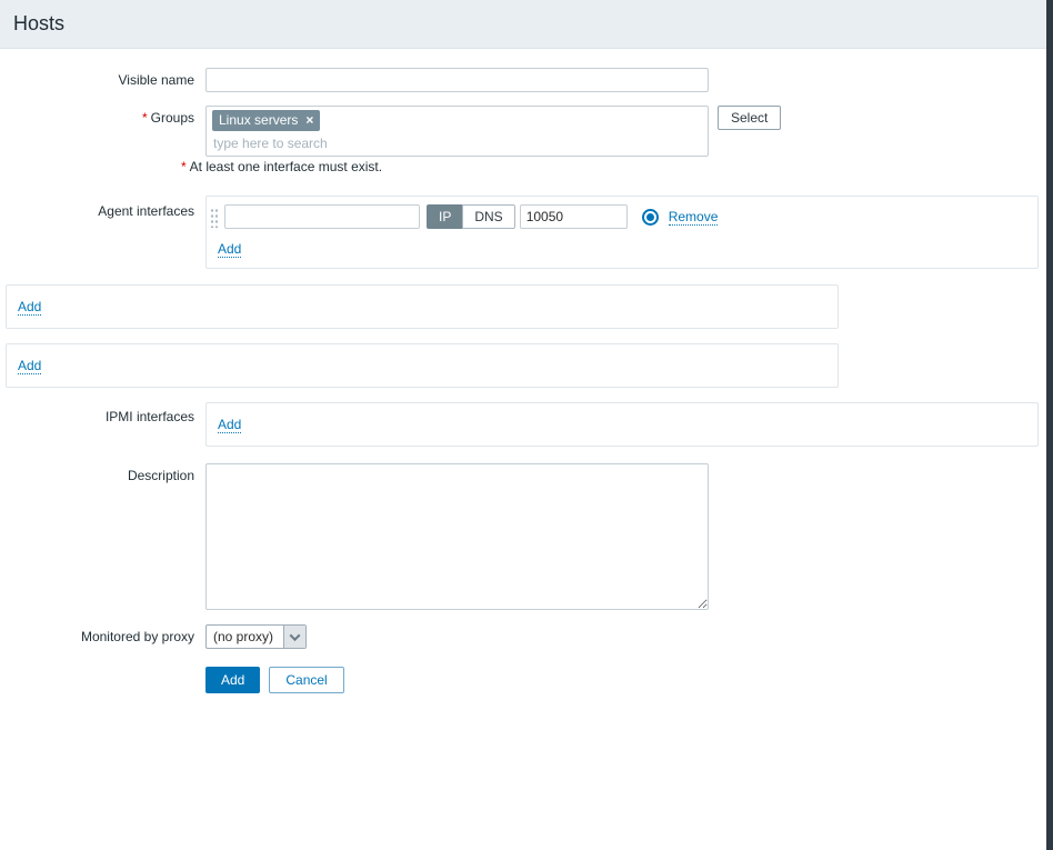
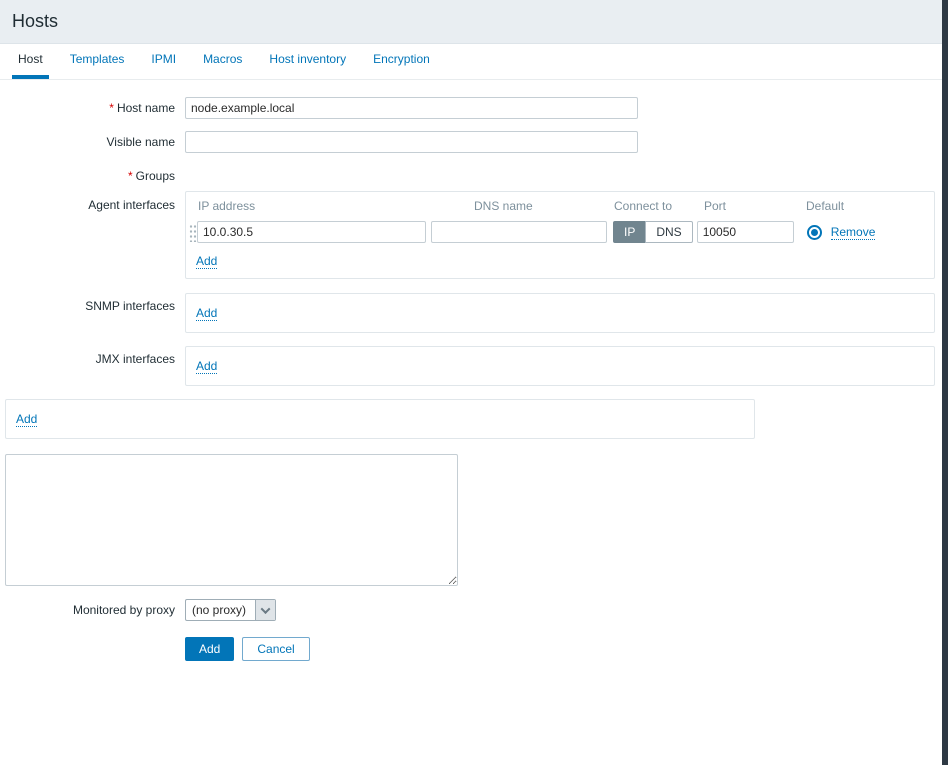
  Hosts
+ Host
+ Templates
+ IPMI
+ Macros
+ Host inventory
+ Encryption
+ * Host name
+ node.example.local
  Visible name
  * Groups
- Linux servers
- ×
- type here to search
- Select
- * At least one interface must exist.
  Agent interfaces
+ IP address
+ DNS name
+ Connect to
+ Port
+ Default
+ 10.0.30.5
  IP
  DNS
  10050
  Remove
  Add
+ SNMP interfaces
  Add
+ JMX interfaces
  Add
- IPMI interfaces
  Add
- Description
  Monitored by proxy
  (no proxy)
  Add
  Cancel
